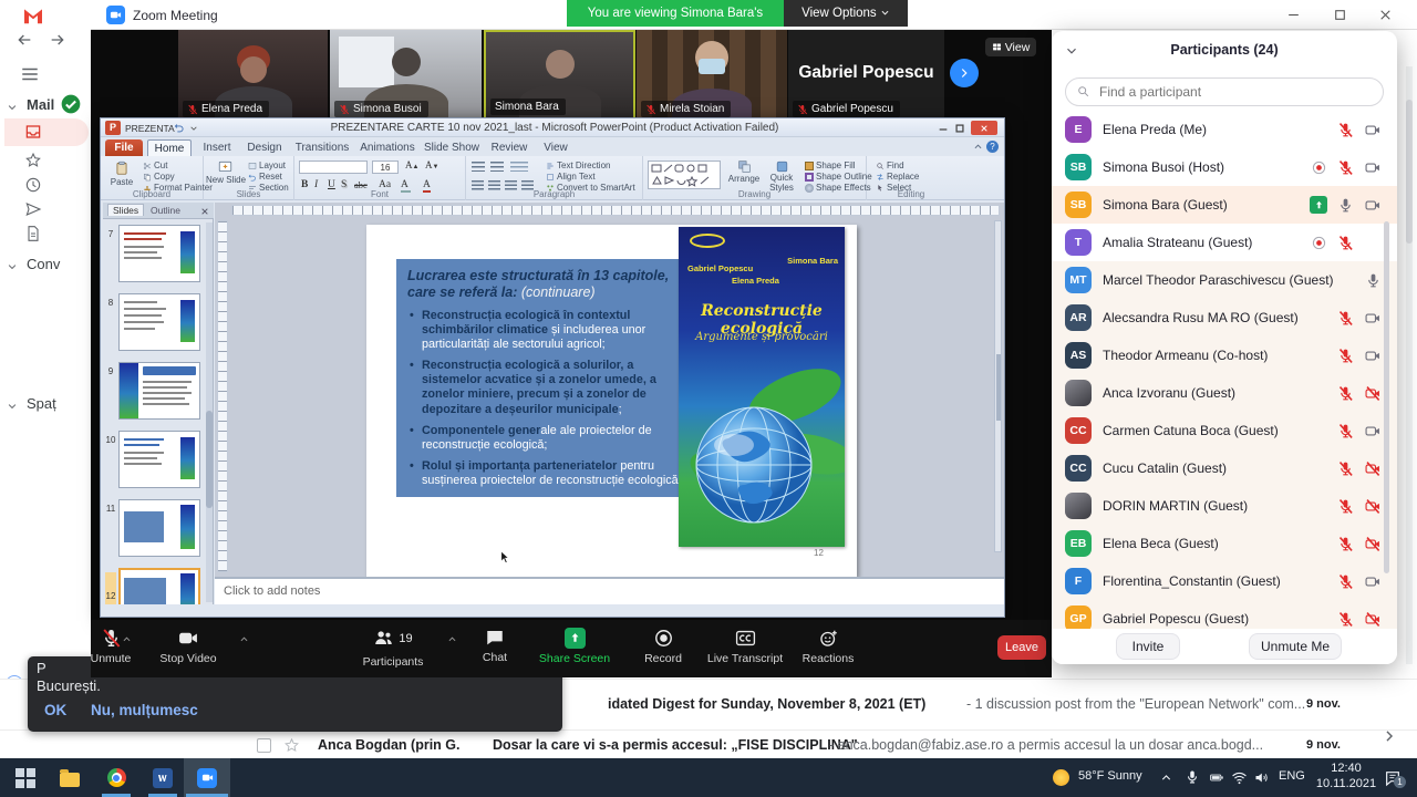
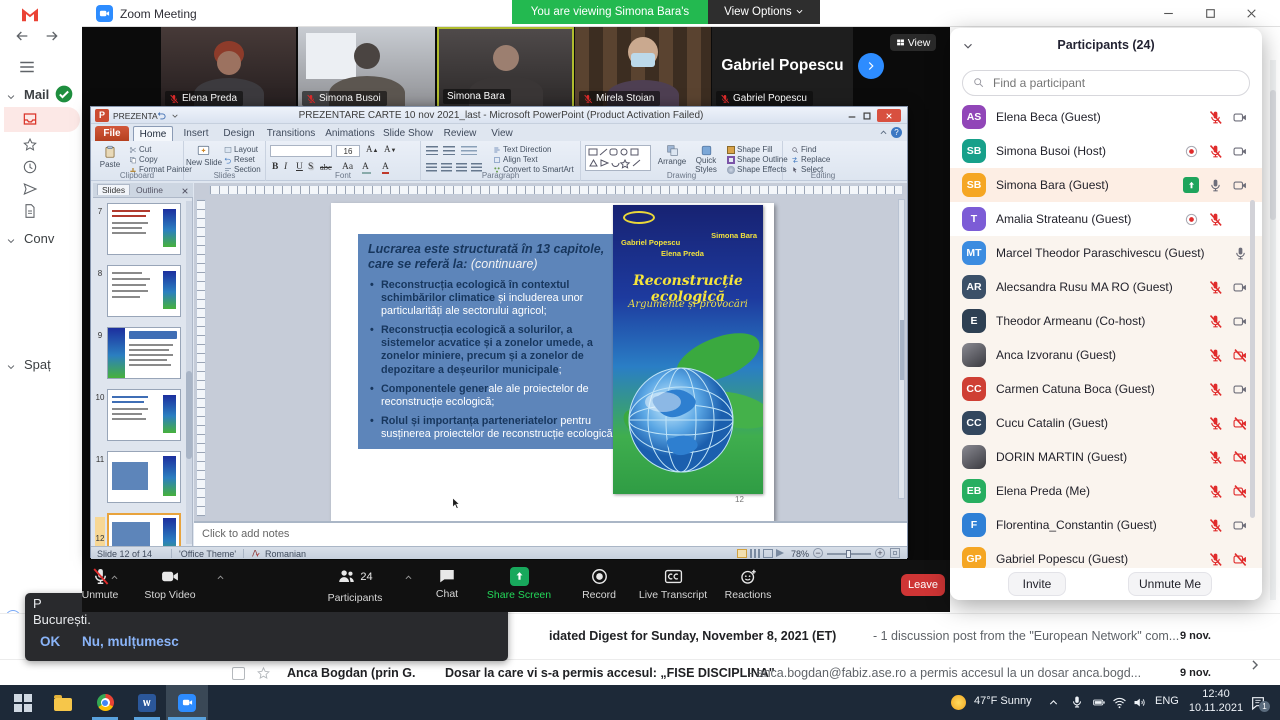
  Mail
  Conv
  Spaț
  idated Digest for Sunday, November 8, 2021 (ET)
  - 1 discussion post from the "European Network" com...
  9 nov.
  Anca Bogdan (prin G.
  Dosar la care vi s-a permis accesul: „FISE DISCIPLINA"
  - anca.bogdan@fabiz.ase.ro a permis accesul la un dosar anca.bogd...
  9 nov.
  P
  București.
  OK
  Nu, mulțumesc
  Zoom Meeting
  You are viewing Simona Bara's
  View Options
  Elena Preda
  Simona Busoi
  Simona Bara
  Mirela Stoian
  Gabriel Popescu
  Gabriel Popescu
  View
  P
  PREZENTA
  PREZENTARE CARTE 10 nov 2021_last - Microsoft PowerPoint (Product Activation Failed)
  File
  Home
  Insert
  Design
  Transitions
  Animations
  Slide Show
  Review
  View
  ?
  Paste
  Cut
  Copy
  Format Painter
  Clipboard
  New Slide
  Layout
  Reset
  Section
  Slides
  16
  B
  I
  U
  S
  abc
  Aa
  A
  A
  Font
  Text Direction
  Align Text
  Convert to SmartArt
  Paragraph
  Arrange
  Quick Styles
  Shape Fill
  Shape Outline
  Shape Effects
  Drawing
  Find
  Replace
  Select
  Editing
  Slides
  Outline
  7
  8
  9
  10
  11
  12
  Lucrarea este structurată în 13 capitole, care se referă la: (continuare)
  Reconstrucția ecologică în contextul schimbărilor climatice și includerea unor particularități ale sectorului agricol;
  Reconstrucția ecologică a solurilor, a sistemelor acvatice și a zonelor umede, a zonelor miniere, precum și a zonelor de depozitare a deșeurilor municipale;
  Componentele generale ale proiectelor de reconstrucție ecologică;
  Rolul și importanța parteneriatelor pentru susținerea proiectelor de reconstrucție ecologică
  Gabriel Popescu
  Simona Bara
  Elena Preda
  Reconstrucție ecologică
  Argumente și provocări
  12
  Click to add notes
+ Slide 12 of 14
+ 'Office Theme'
+ Romanian
+ 78%
+ −
+ +
  Unmute
  Stop Video
- 19
+ 24
  Participants
  Chat
  Share Screen
  Record
  Live Transcript
  Reactions
  Leave
  Participants (24)
  Find a participant
- E
+ AS
- Elena Preda (Me)
+ Elena Beca (Guest)
  SB
  Simona Busoi (Host)
  SB
  Simona Bara (Guest)
  T
  Amalia Strateanu (Guest)
  MT
  Marcel Theodor Paraschivescu (Guest)
  AR
  Alecsandra Rusu MA RO (Guest)
- AS
+ E
  Theodor Armeanu (Co-host)
  Anca Izvoranu (Guest)
  CC
  Carmen Catuna Boca (Guest)
  CC
  Cucu Catalin (Guest)
  DORIN MARTIN (Guest)
  EB
- Elena Beca (Guest)
+ Elena Preda (Me)
  F
  Florentina_Constantin (Guest)
  GP
  Gabriel Popescu (Guest)
  Invite
  Unmute Me
- 58°F Sunny
+ 47°F Sunny
  ENG
  12:40
  10.11.2021
  1
